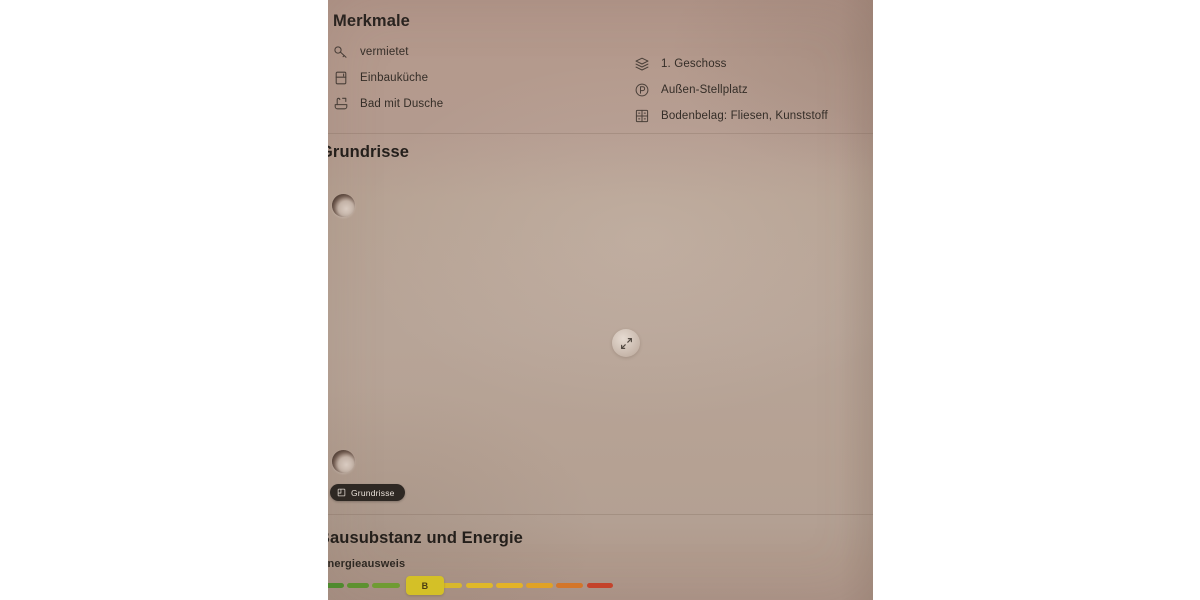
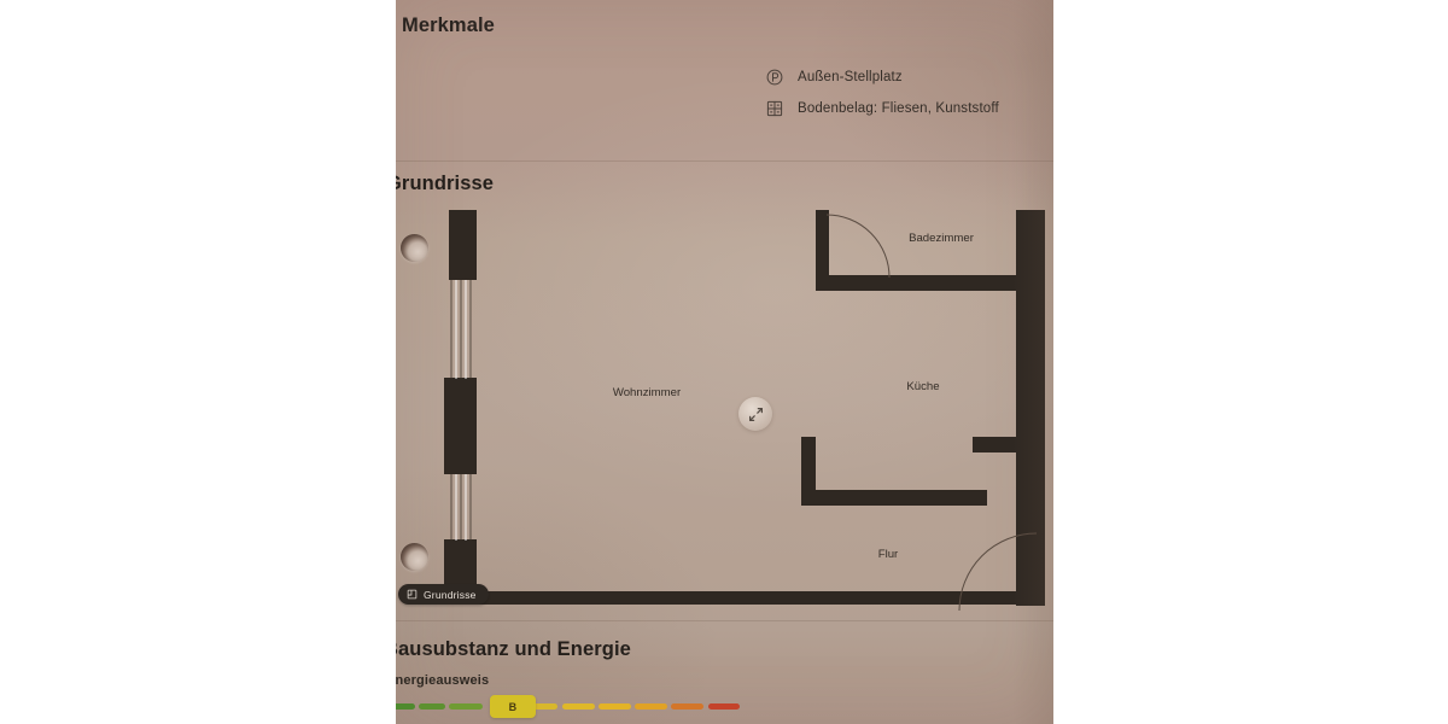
  Merkmale
- vermietet
- Einbauküche
- Bad mit Dusche
- 1. Geschoss
  Außen-Stellplatz
  Bodenbelag: Fliesen, Kunststoff
  rundrisse
+ Wohnzimmer
+ Badezimmer
+ Küche
+ Flur
  Grundrisse
  ausubstanz und Energie
  nergieausweis
  B
